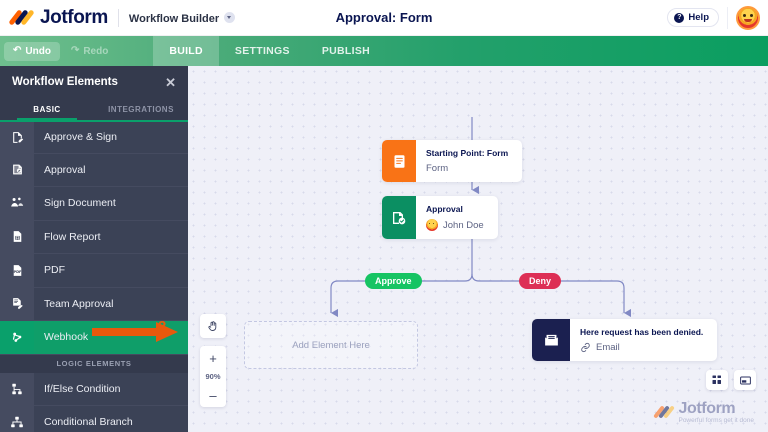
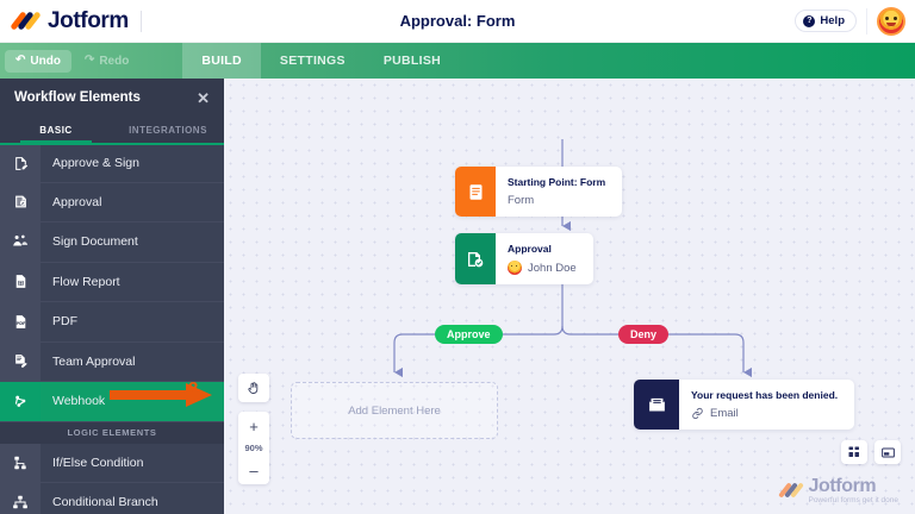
  Jotform
- Workflow Builder
  Approval: Form
  Help
  ↶
  Undo
  ↷
  Redo
  BUILD
  SETTINGS
  PUBLISH
  Workflow Elements
  ✕
  BASIC
  INTEGRATIONS
  Approve & Sign
  Approval
  Sign Document
  Flow Report
  PDF
  Team Approval
  Webhook
  LOGIC ELEMENTS
  If/Else Condition
  Conditional Branch
  Starting Point: Form
  Form
  Approval
  John Doe
  Approve
  Deny
  Add Element Here
- Here request has been denied.
+ Your request has been denied.
  Email
  +
  90%
  –
  Jotform
  2
